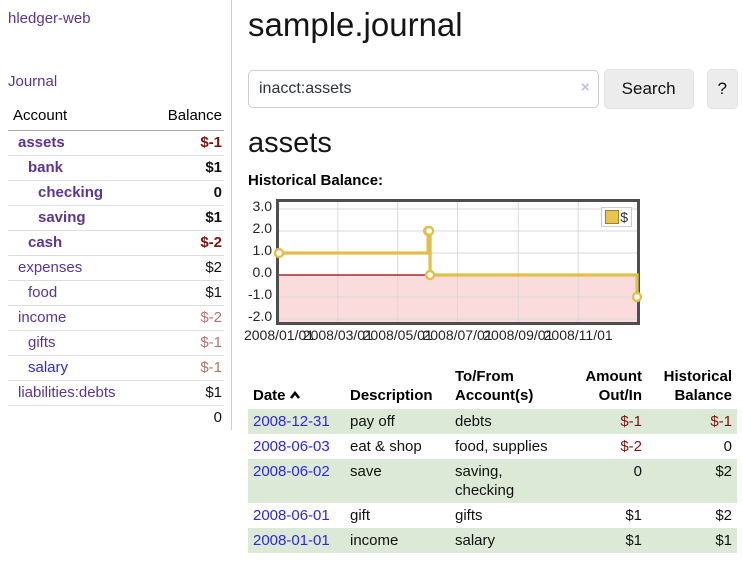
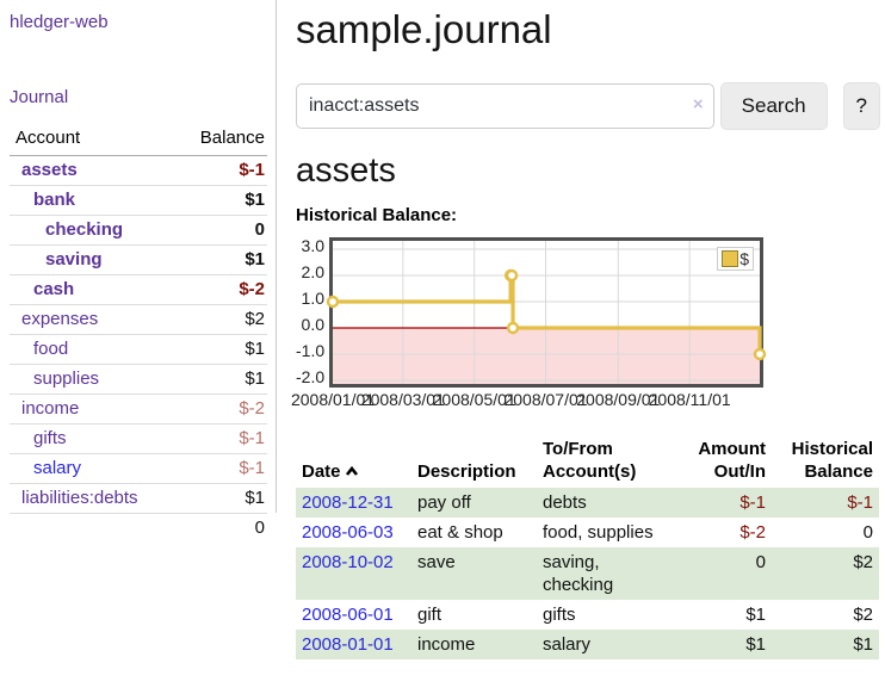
  hledger-web
  Journal
  Account	Balance
  assets	$-1
  bank	$1
  checking	0
  saving	$1
  cash	$-2
  expenses	$2
  food	$1
+ supplies	$1
  income	$-2
  gifts	$-1
  salary	$-1
  liabilities:debts	$1
  	0
  sample.journal
  inacct:assets
  ×
  Search
  ?
  assets
  Historical Balance:
  3.0
  2.0
  1.0
  0.0
  -1.0
  -2.0
  $
  2008/01/01
  2008/03/01
  2008/05/01
  2008/07/01
  2008/09/01
  2008/11/01
  Date	Description	To/From Account(s)	Amount Out/In	Historical Balance
  2008-12-31	pay off	debts	$-1	$-1
  2008-06-03	eat & shop	food, supplies	$-2	0
- 2008-06-02	save	saving, checking	0	$2
+ 2008-10-02	save	saving, checking	0	$2
  2008-06-01	gift	gifts	$1	$2
  2008-01-01	income	salary	$1	$1
